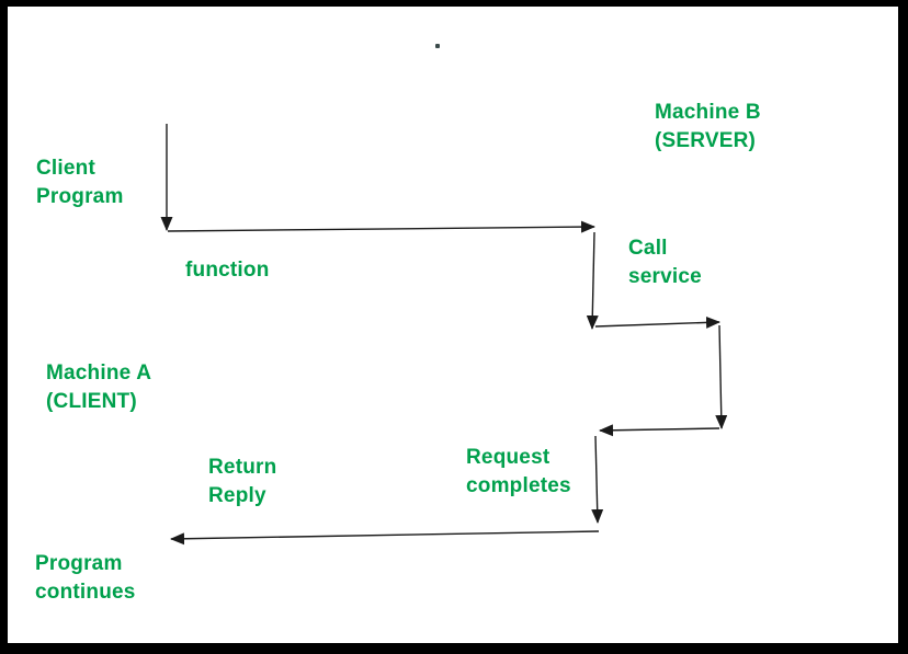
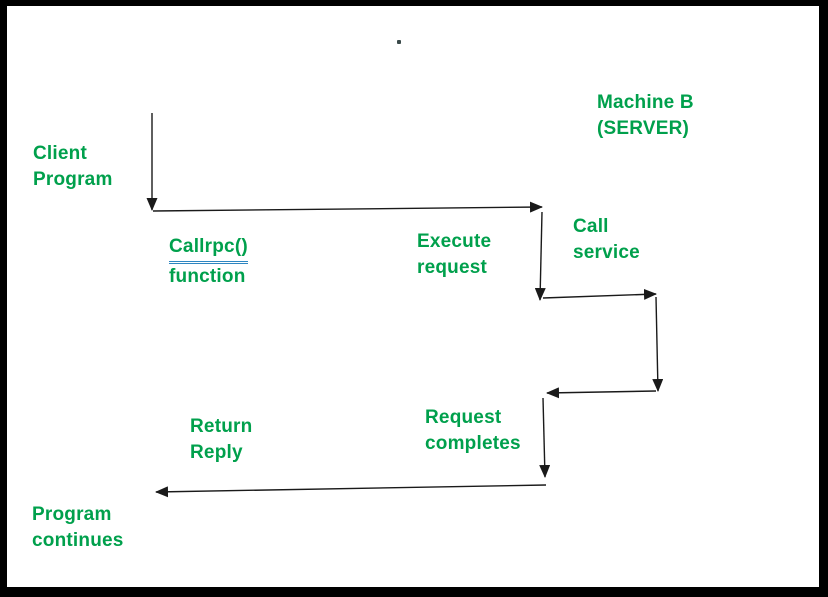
  Machine B
  (SERVER)
  Client
  Program
+ Callrpc()
  function
+ Execute
+ request
  Call
  service
- Machine A
- (CLIENT)
  Return
  Reply
  Request
  completes
  Program
  continues
